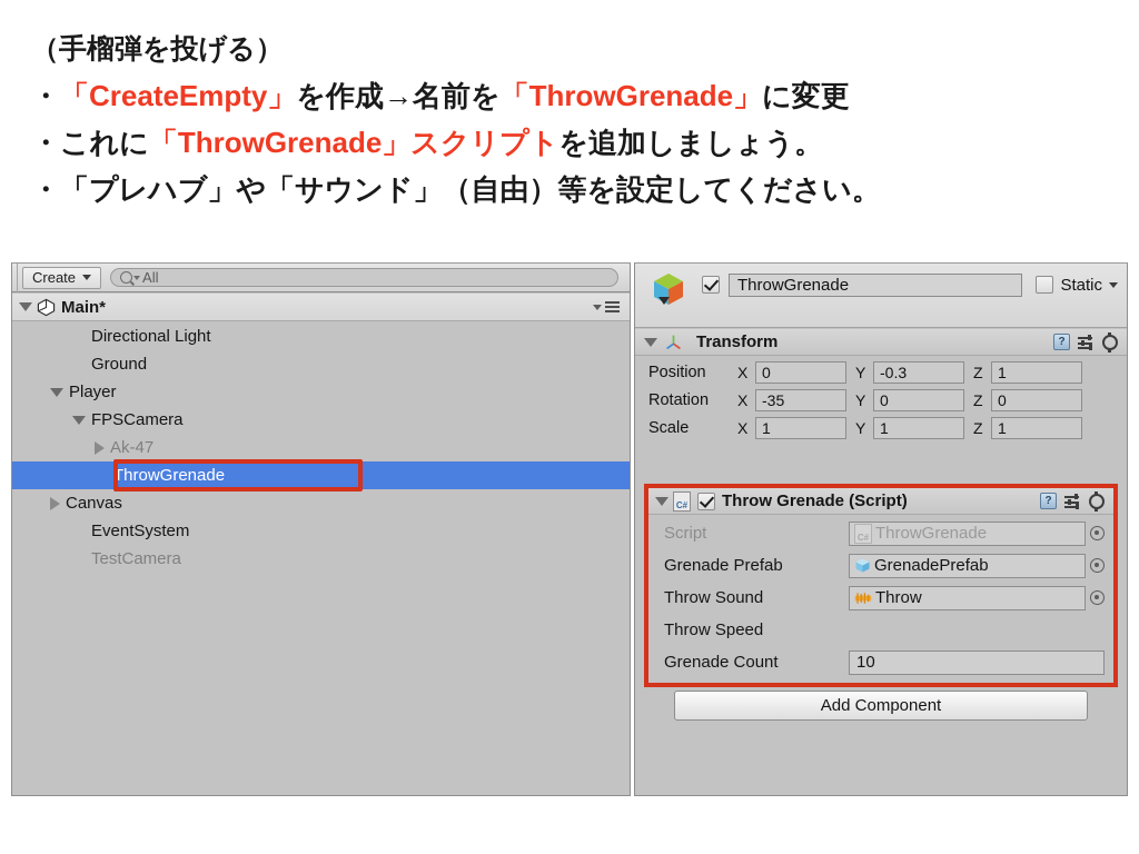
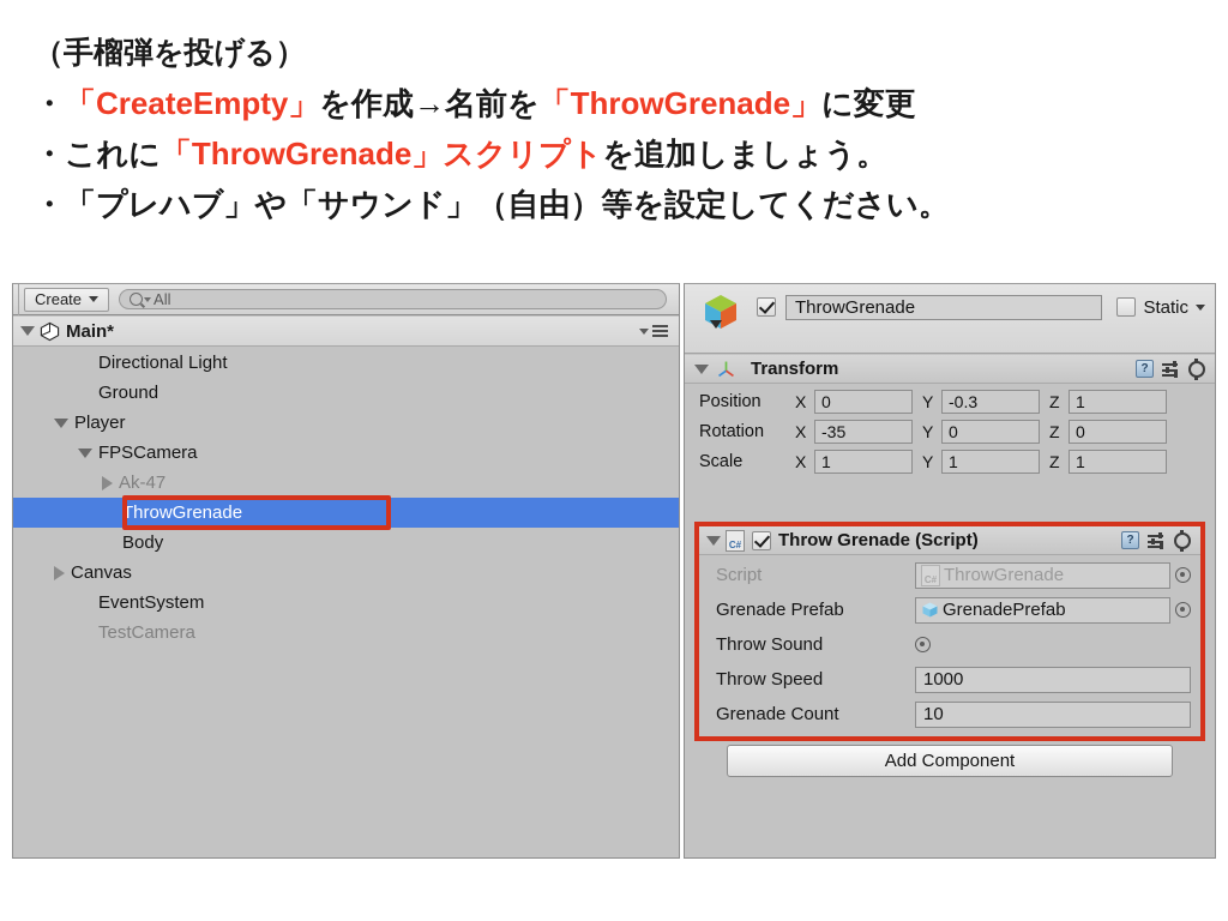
  （手榴弾を投げる）
  ・「CreateEmpty」を作成→名前を「ThrowGrenade」に変更
  ・これに「ThrowGrenade」スクリプトを追加しましょう。
  ・「プレハブ」や「サウンド」（自由）等を設定してください。
  Create
  All
  Main*
  Directional Light
  Ground
  Player
  FPSCamera
  Ak-47
  ThrowGrenade
+ Body
  Canvas
  EventSystem
  TestCamera
  ThrowGrenade
  Static
  Transform
  ?
  Position
  X
  0
  Y
  -0.3
  Z
  1
  Rotation
  X
  -35
  Y
  0
  Z
  0
  Scale
  X
  1
  Y
  1
  Z
  1
  C#
  Throw Grenade (Script)
  ?
  Script
  C#
  ThrowGrenade
  Grenade Prefab
  GrenadePrefab
  Throw Sound
- Throw
  Throw Speed
+ 1000
  Grenade Count
  10
  Add Component
